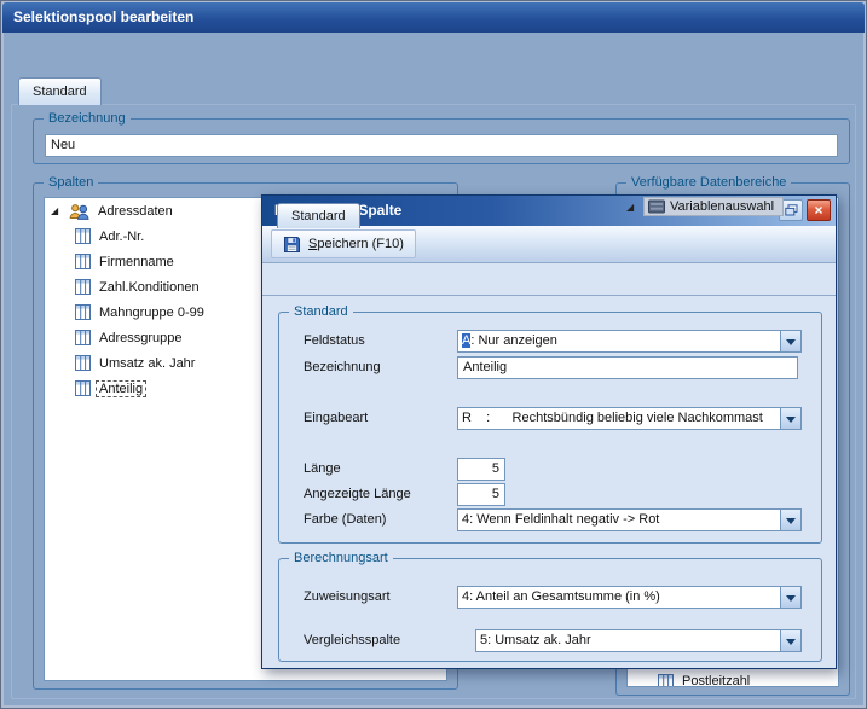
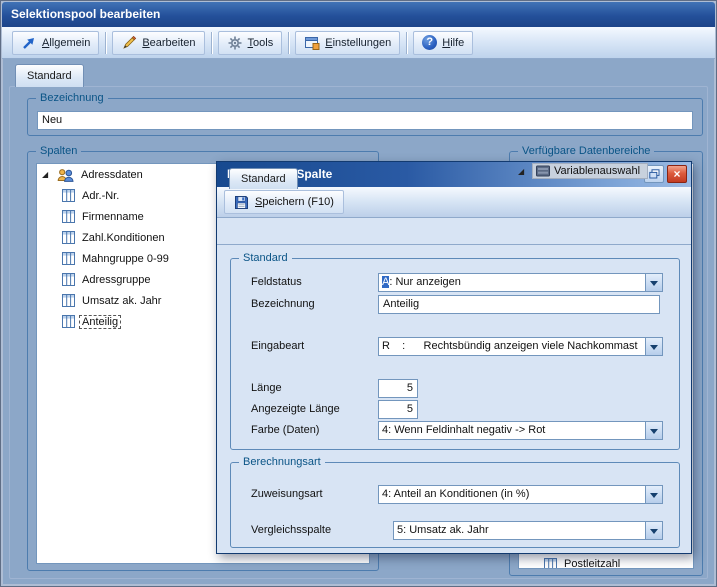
  Selektionspool bearbeiten
+ Allgemein
+ Bearbeiten
+ Tools
+ Einstellungen
+ ?
+ Hilfe
  Standard
  Bezeichnung
  Neu
  Spalten
  ◢
  Adressdaten
  Adr.-Nr.
  Firmenname
  Zahl.Konditionen
  Mahngruppe 0-99
  Adressgruppe
  Umsatz ak. Jahr
  Anteilig
  Verfügbare Datenbereiche
  Postleitzahl
  ◢
  Variablenauswahl
  ×
  Speichern (F10)
  Standard
  Standard
  Feldstatus
  A: Nur anzeigen
  Bezeichnung
  Anteilig
  Eingabeart
- R : Rechtsbündig beliebig viele Nachkommast
+ R : Rechtsbündig anzeigen viele Nachkommast
  Länge
  5
  Angezeigte Länge
  5
  Farbe (Daten)
  4: Wenn Feldinhalt negativ -> Rot
  Berechnungsart
  Zuweisungsart
- 4: Anteil an Gesamtsumme (in %)
+ 4: Anteil an Konditionen (in %)
  Vergleichsspalte
  5: Umsatz ak. Jahr
